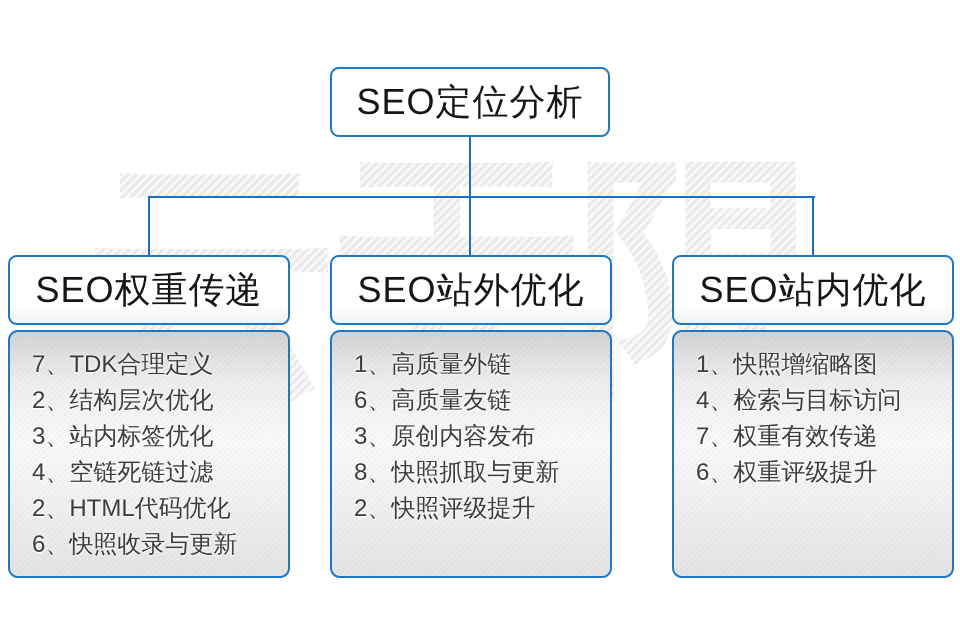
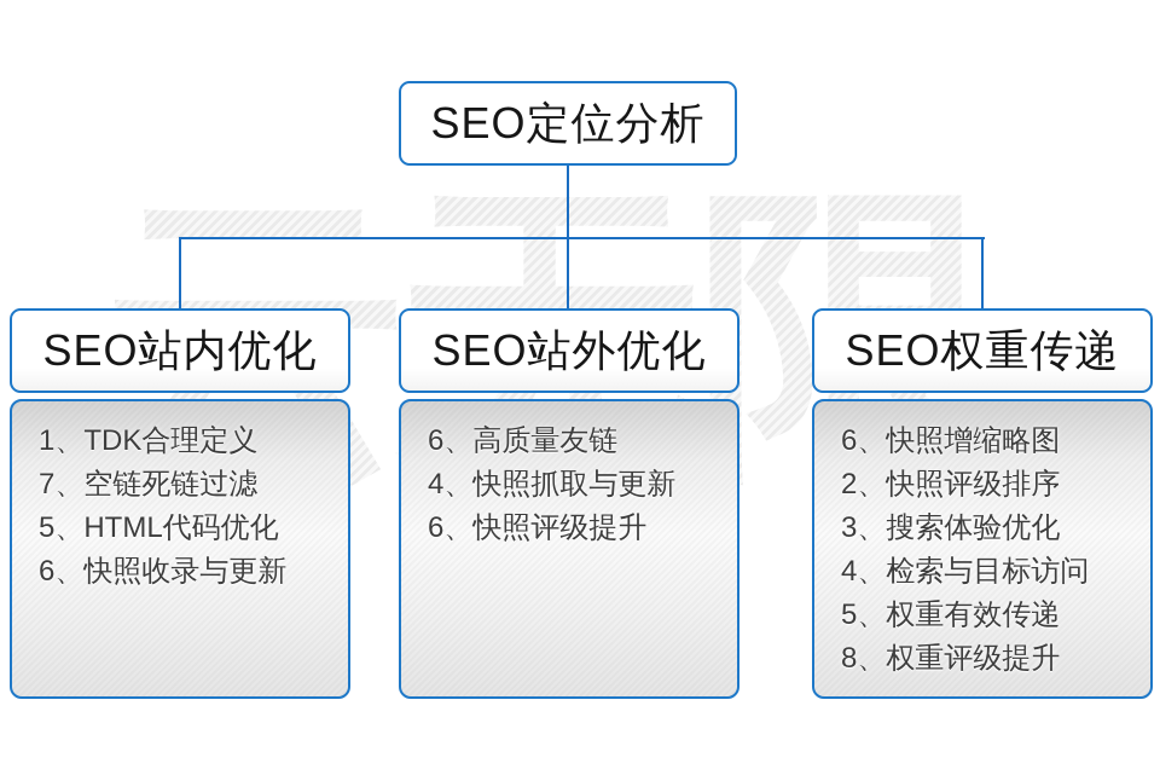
  SEO定位分析
- SEO权重传递
+ SEO站内优化
- 7、TDK合理定义
+ 1、TDK合理定义
- 2、结构层次优化
- 3、站内标签优化
- 4、空链死链过滤
+ 7、空链死链过滤
- 2、HTML代码优化
+ 5、HTML代码优化
  6、快照收录与更新
  SEO站外优化
- 1、高质量外链
  6、高质量友链
- 3、原创内容发布
- 8、快照抓取与更新
+ 4、快照抓取与更新
- 2、快照评级提升
+ 6、快照评级提升
- SEO站内优化
+ SEO权重传递
- 1、快照增缩略图
+ 6、快照增缩略图
+ 2、快照评级排序
+ 3、搜索体验优化
  4、检索与目标访问
- 7、权重有效传递
+ 5、权重有效传递
- 6、权重评级提升
+ 8、权重评级提升
